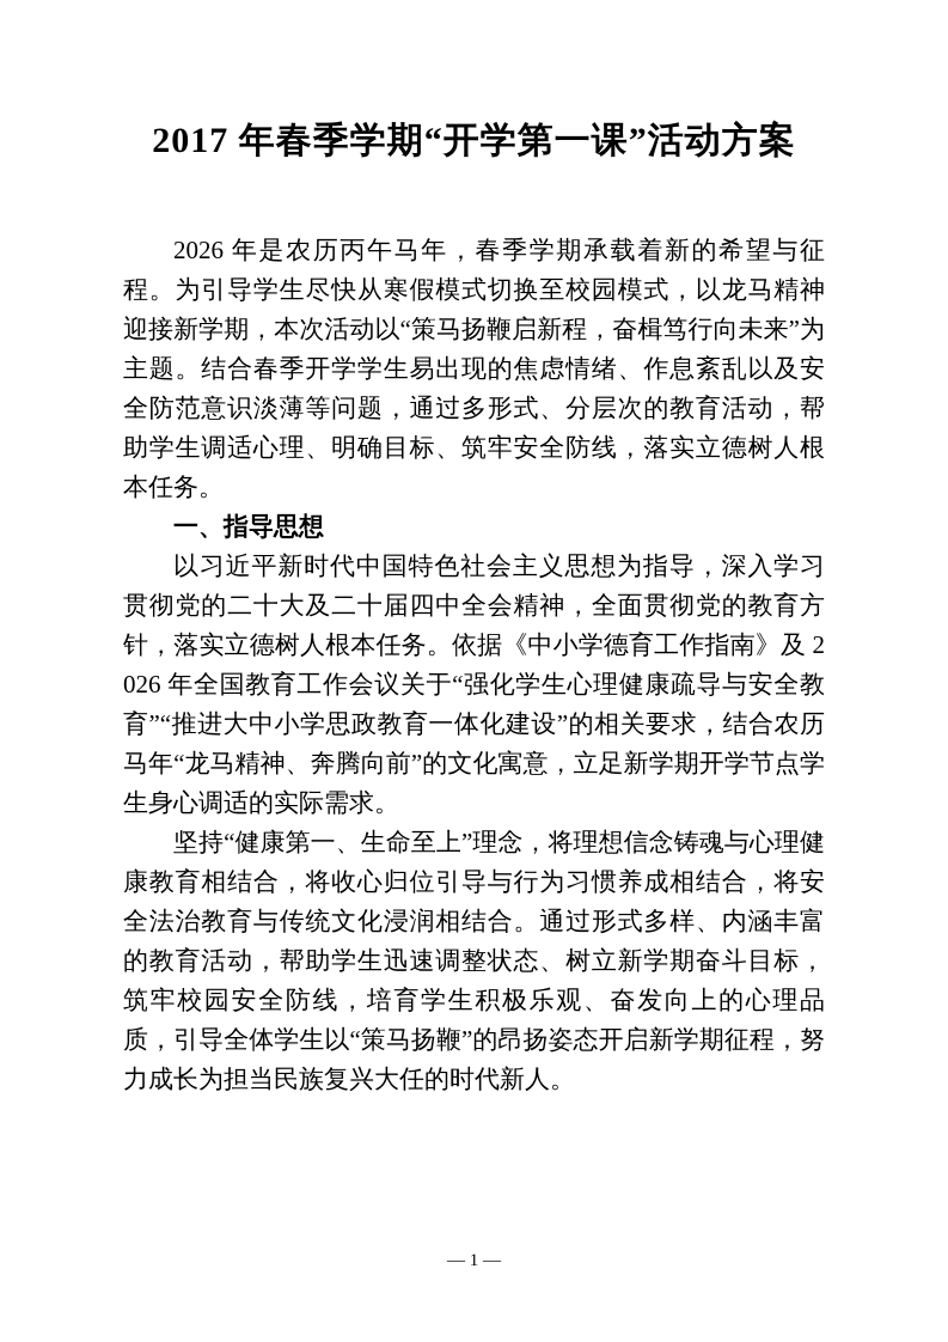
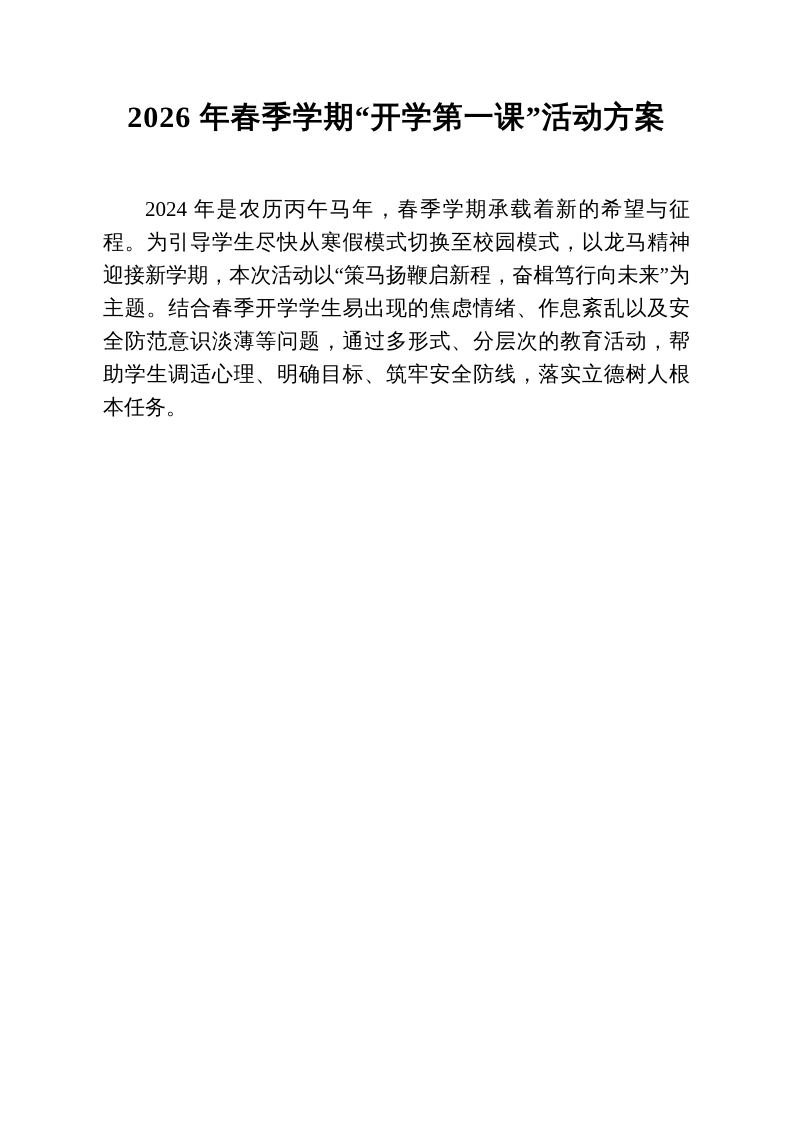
- 2017 年春季学期“开学第一课”活动方案
+ 2026 年春季学期“开学第一课”活动方案
- 2026 年是农历丙午马年，春季学期承载着新的希望与征程。为引导学生尽快从寒假模式切换至校园模式，以龙马精神迎接新学期，本次活动以“策马扬鞭启新程，奋楫笃行向未来”为主题。结合春季开学学生易出现的焦虑情绪、作息紊乱以及安全防范意识淡薄等问题，通过多形式、分层次的教育活动，帮助学生调适心理、明确目标、筑牢安全防线，落实立德树人根本任务。
+ 2024 年是农历丙午马年，春季学期承载着新的希望与征程。为引导学生尽快从寒假模式切换至校园模式，以龙马精神迎接新学期，本次活动以“策马扬鞭启新程，奋楫笃行向未来”为主题。结合春季开学学生易出现的焦虑情绪、作息紊乱以及安全防范意识淡薄等问题，通过多形式、分层次的教育活动，帮助学生调适心理、明确目标、筑牢安全防线，落实立德树人根本任务。
- 一、指导思想
- 以习近平新时代中国特色社会主义思想为指导，深入学习贯彻党的二十大及二十届四中全会精神，全面贯彻党的教育方针，落实立德树人根本任务。依据《中小学德育工作指南》及 2026 年全国教育工作会议关于“强化学生心理健康疏导与安全教育”“推进大中小学思政教育一体化建设”的相关要求，结合农历马年“龙马精神、奔腾向前”的文化寓意，立足新学期开学节点学生身心调适的实际需求。
- 坚持“健康第一、生命至上”理念，将理想信念铸魂与心理健康教育相结合，将收心归位引导与行为习惯养成相结合，将安全法治教育与传统文化浸润相结合。通过形式多样、内涵丰富的教育活动，帮助学生迅速调整状态、树立新学期奋斗目标，筑牢校园安全防线，培育学生积极乐观、奋发向上的心理品质，引导全体学生以“策马扬鞭”的昂扬姿态开启新学期征程，努力成长为担当民族复兴大任的时代新人。
- — 1 —
